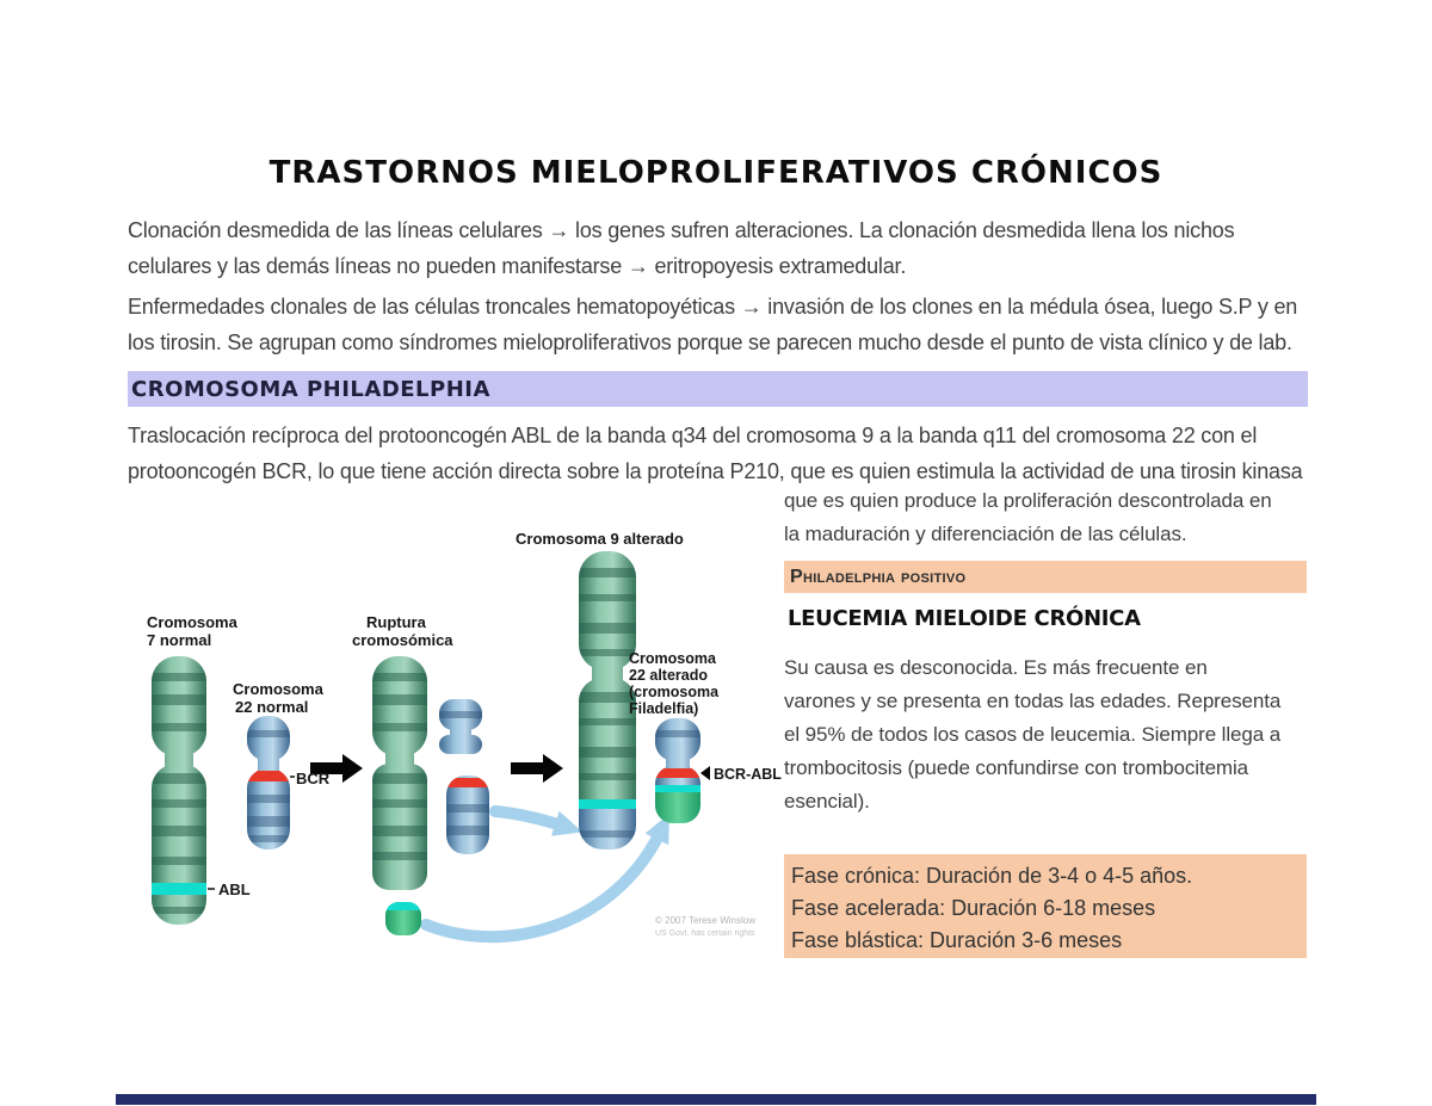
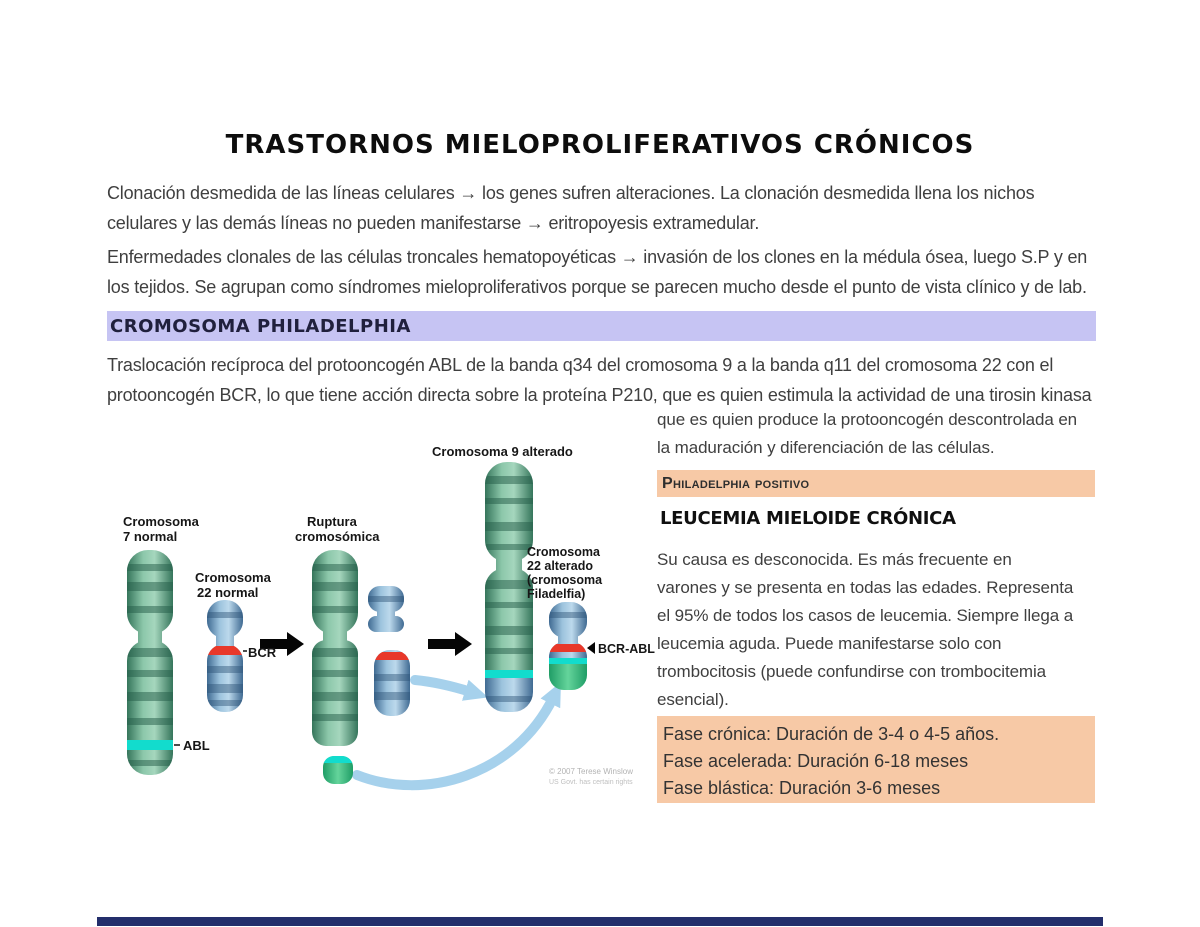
  TRASTORNOS MIELOPROLIFERATIVOS CRÓNICOS
  Clonación desmedida de las líneas celulares → los genes sufren alteraciones. La clonación desmedida llena los nichos
  celulares y las demás líneas no pueden manifestarse → eritropoyesis extramedular.
  Enfermedades clonales de las células troncales hematopoyéticas → invasión de los clones en la médula ósea, luego S.P y en
- los tirosin. Se agrupan como síndromes mieloproliferativos porque se parecen mucho desde el punto de vista clínico y de lab.
+ los tejidos. Se agrupan como síndromes mieloproliferativos porque se parecen mucho desde el punto de vista clínico y de lab.
  CROMOSOMA PHILADELPHIA
  Traslocación recíproca del protooncogén ABL de la banda q34 del cromosoma 9 a la banda q11 del cromosoma 22 con el
  protooncogén BCR, lo que tiene acción directa sobre la proteína P210, que es quien estimula la actividad de una tirosin kinasa
- que es quien produce la proliferación descontrolada en
+ que es quien produce la protooncogén descontrolada en
  la maduración y diferenciación de las células.
  Philadelphia positivo
  LEUCEMIA MIELOIDE CRÓNICA
  Su causa es desconocida. Es más frecuente en
  varones y se presenta en todas las edades. Representa
  el 95% de todos los casos de leucemia. Siempre llega a
+ leucemia aguda. Puede manifestarse solo con
  trombocitosis (puede confundirse con trombocitemia
  esencial).
  Fase crónica: Duración de 3-4 o 4-5 años.
  Fase acelerada: Duración 6-18 meses
  Fase blástica: Duración 3-6 meses
  Cromosoma
  7 normal
  Cromosoma
  22 normal
  Ruptura
  cromosómica
  Cromosoma 9 alterado
  Cromosoma
  22 alterado
  (cromosoma
  Filadelfia)
  BCR
  ABL
  BCR-ABL
  © 2007 Terese Winslow
